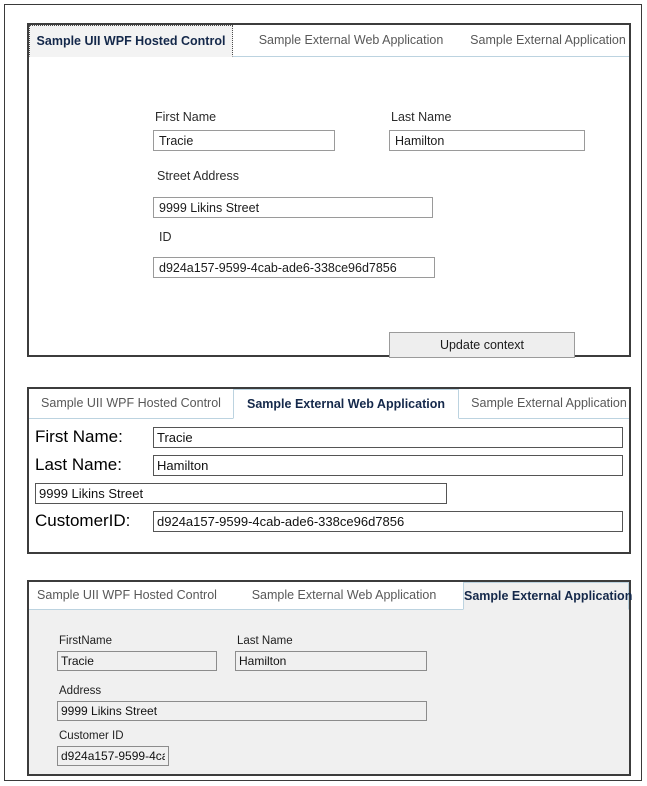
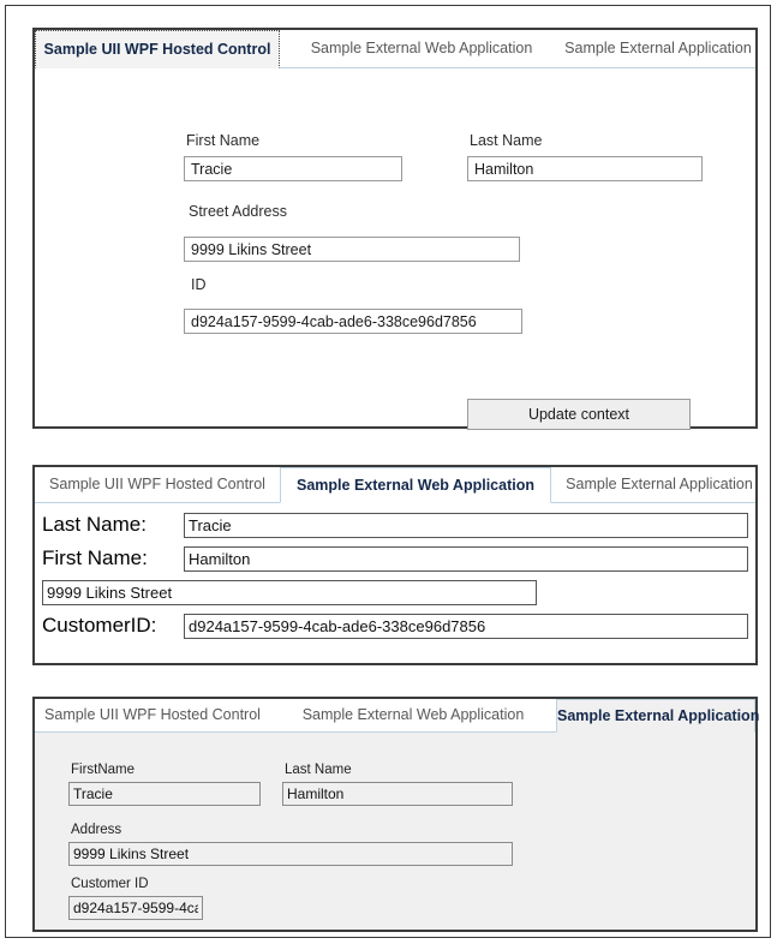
  Sample UII WPF Hosted Control
  Sample External Web Application
  Sample External Application
  First Name
  Tracie
  Last Name
  Hamilton
  Street Address
  9999 Likins Street
  ID
  d924a157-9599-4cab-ade6-338ce96d7856
  Update context
  Sample UII WPF Hosted Control
  Sample External Web Application
  Sample External Application
- First Name:
+ Last Name:
  Tracie
- Last Name:
+ First Name:
  Hamilton
  9999 Likins Street
  CustomerID:
  d924a157-9599-4cab-ade6-338ce96d7856
  Sample UII WPF Hosted Control
  Sample External Web Application
  Sample External Application
  FirstName
  Tracie
  Last Name
  Hamilton
  Address
  9999 Likins Street
  Customer ID
  d924a157-9599-4c
